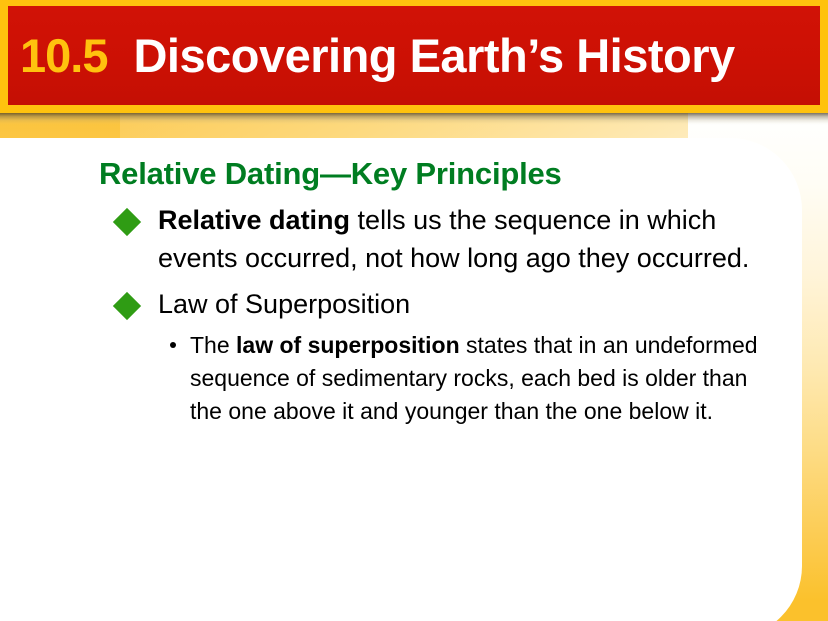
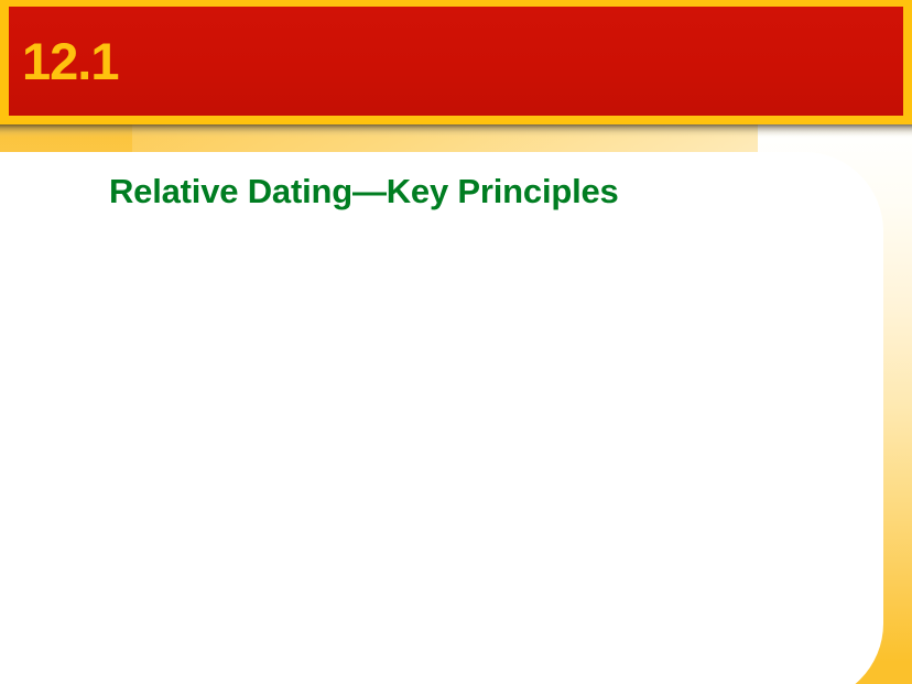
- 10.5
+ 12.1
- Discovering Earth’s History
  Relative Dating—Key Principles
- Relative dating tells us the sequence in which events occurred, not how long ago they occurred.
- Law of Superposition
- The law of superposition states that in an undeformed sequence of sedimentary rocks, each bed is older than the one above it and younger than the one below it.
